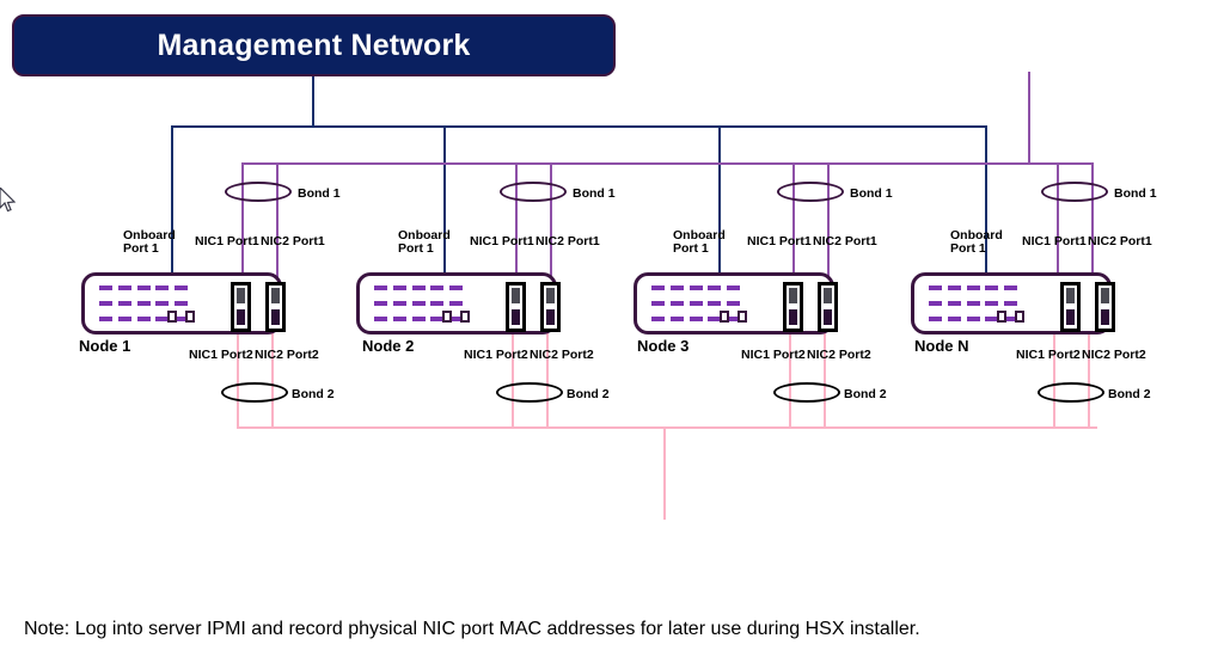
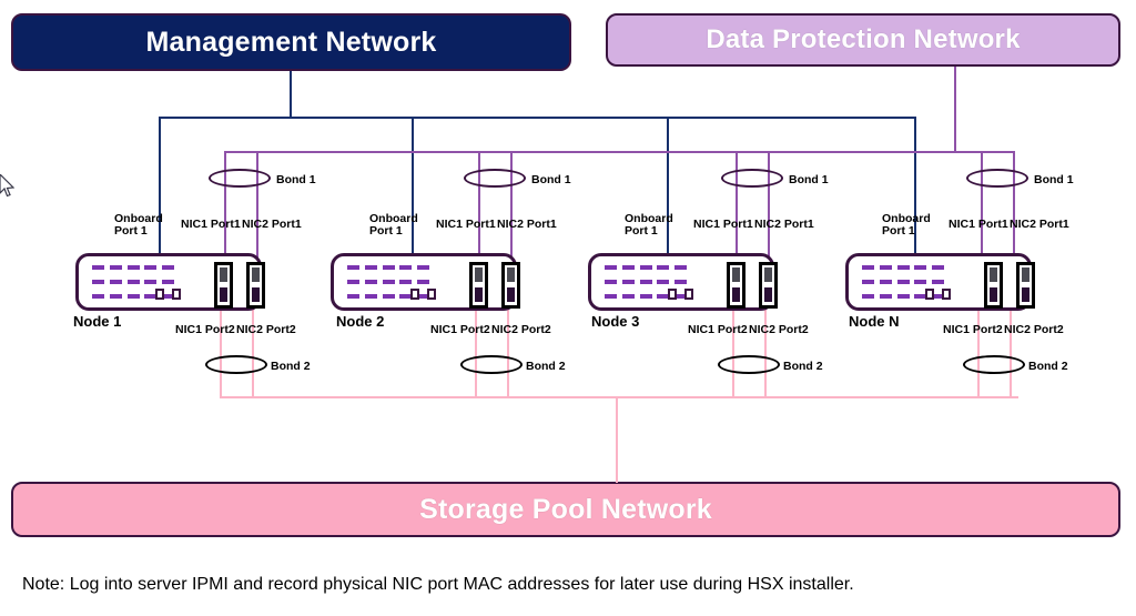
  Management Network
+ Data Protection Network
+ Storage Pool Network
  Bond 1
  Bond 1
  Bond 1
  Bond 1
  Bond 2
  Bond 2
  Bond 2
  Bond 2
  Onboard
  Port 1
  NIC1 Port1
  NIC2 Port1
  Node 1
  NIC1 Port2
  NIC2 Port2
  Onboard
  Port 1
  NIC1 Port1
  NIC2 Port1
  Node 2
  NIC1 Port2
  NIC2 Port2
  Onboard
  Port 1
  NIC1 Port1
  NIC2 Port1
  Node 3
  NIC1 Port2
  NIC2 Port2
  Onboard
  Port 1
  NIC1 Port1
  NIC2 Port1
  Node N
  NIC1 Port2
  NIC2 Port2
  Note: Log into server IPMI and record physical NIC port MAC addresses for later use during HSX installer.
